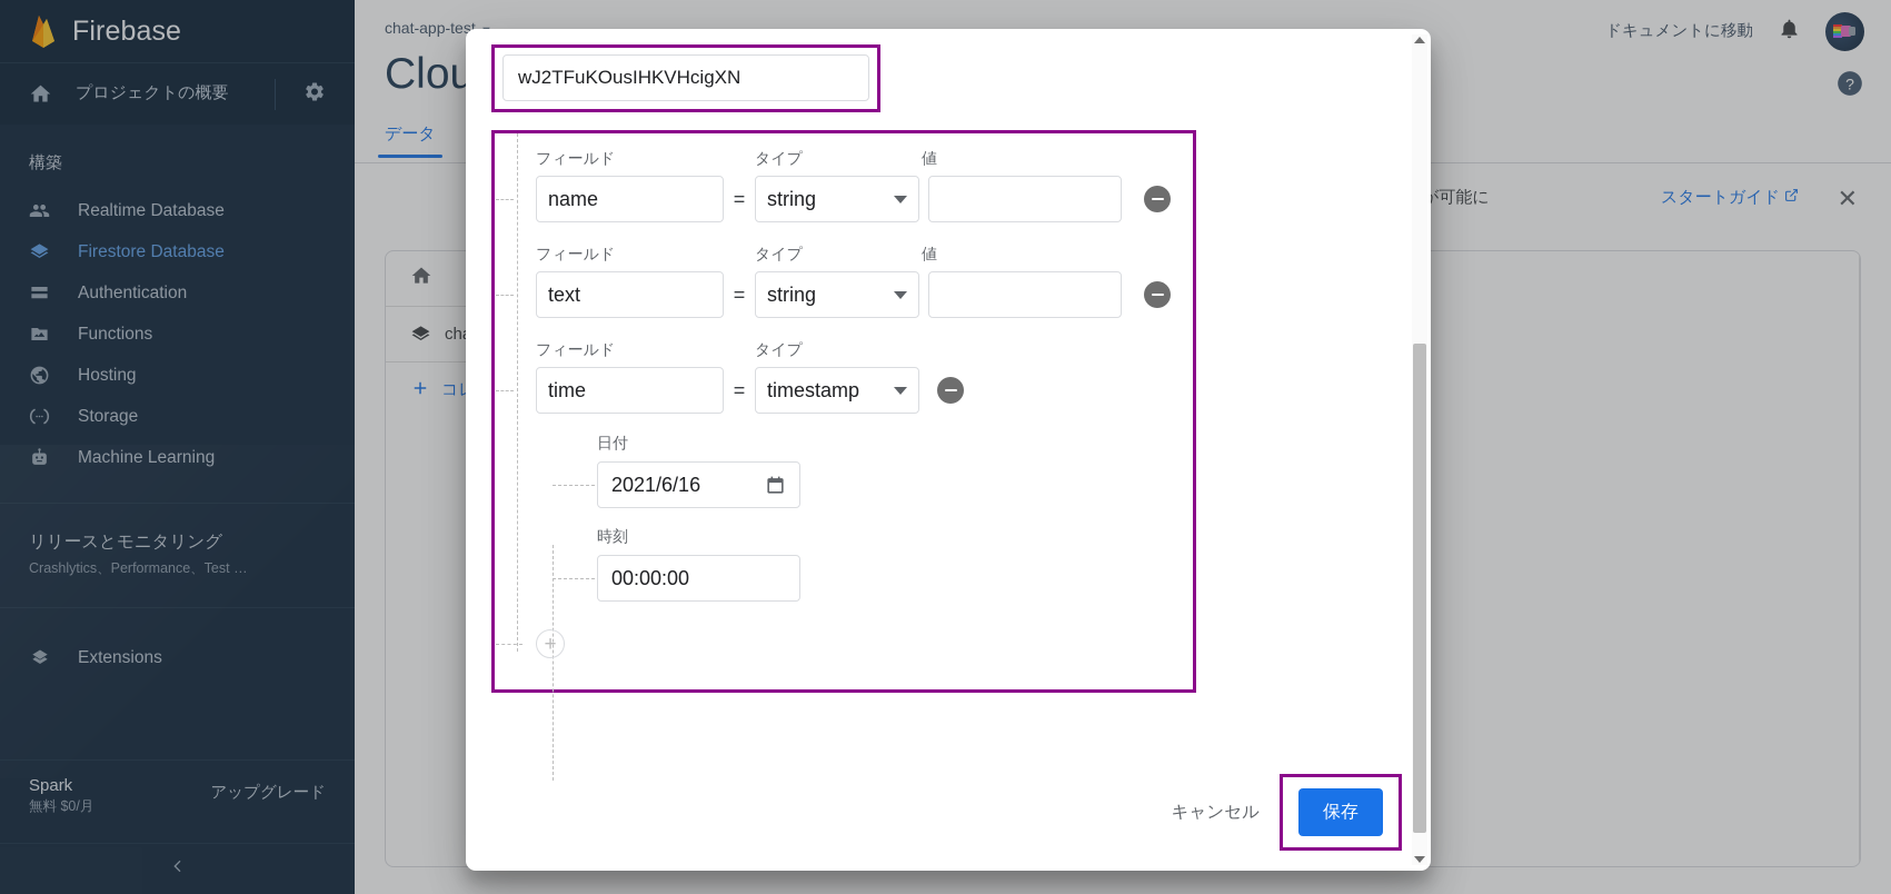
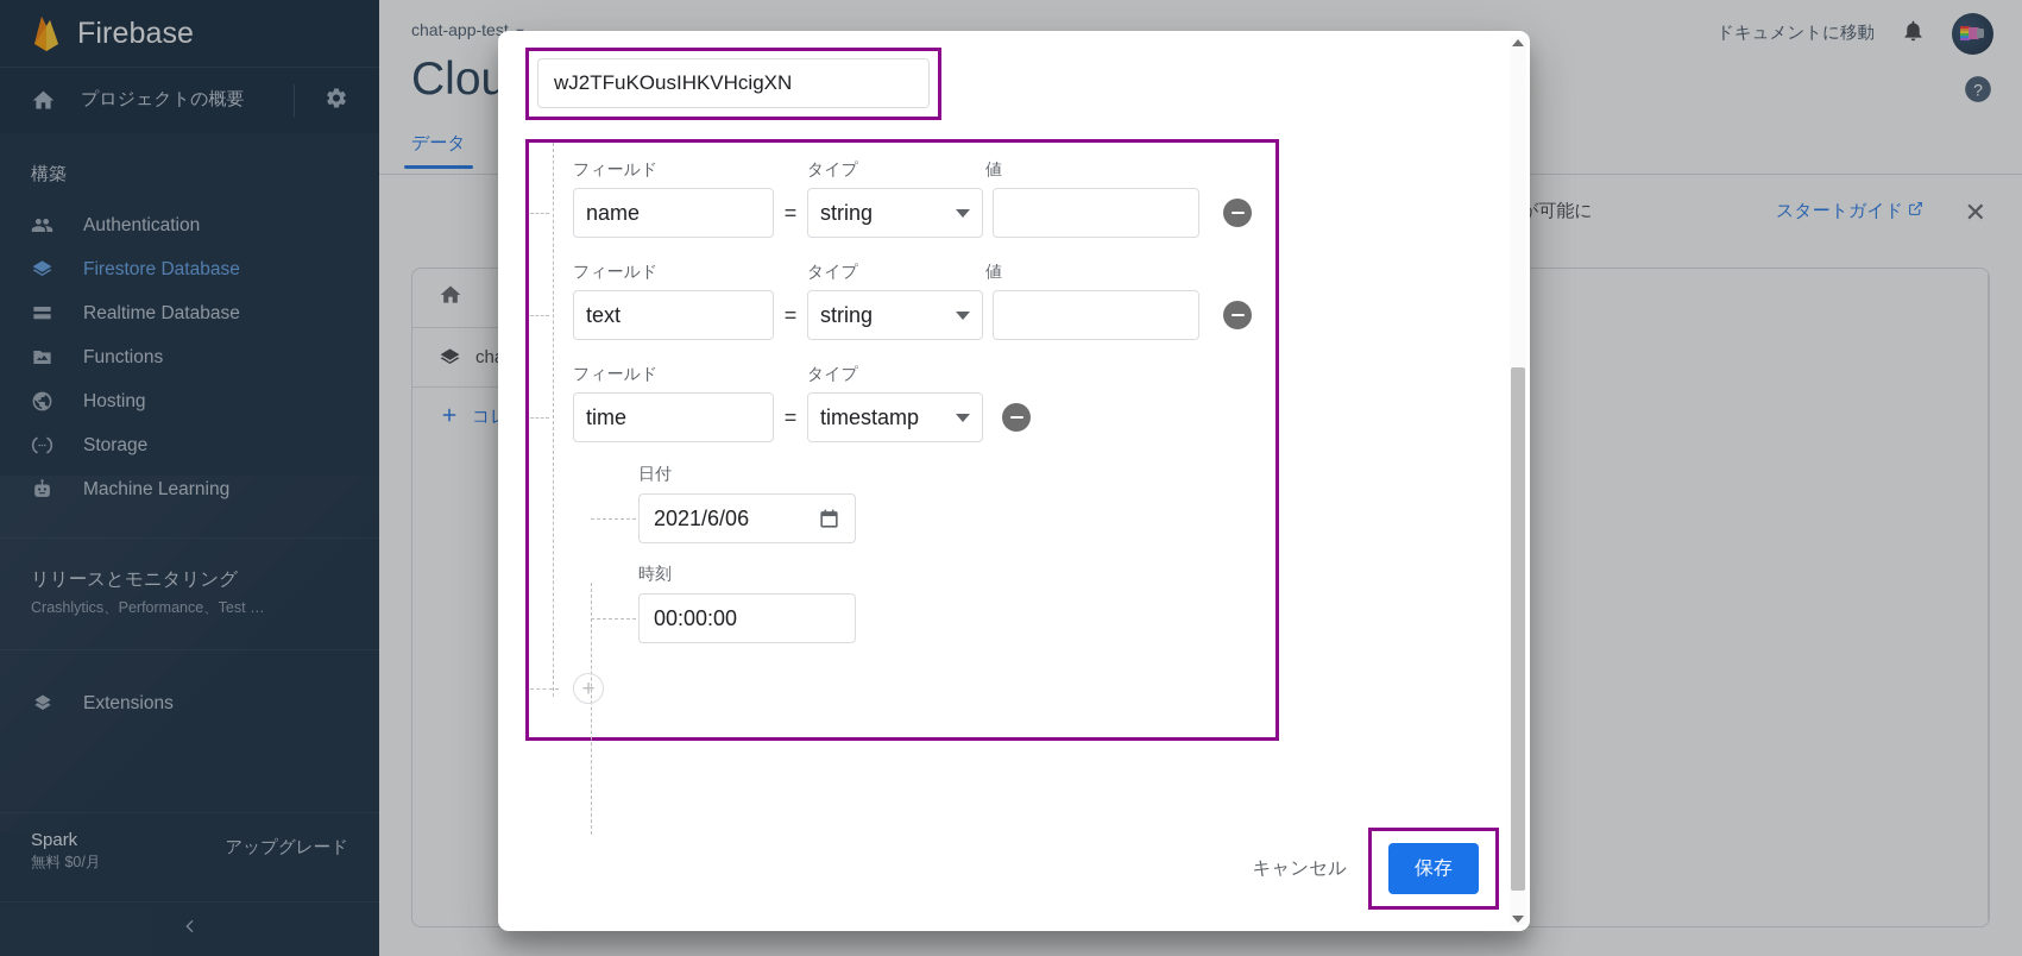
  Firebase
  プロジェクトの概要
  構築
- Realtime Database
+ Authentication
  Firestore Database
- Authentication
+ Realtime Database
  Functions
  Hosting
  Storage
  Spark
  無料 $0/月
  アップグレード
  chat-app-test
  ドキュメントに移動
  ?
  データ
  可能に
  スタートガイド
  ✕
  wJ2TFuKOusIHKVHcigXN
  フィールド
  タイプ
  値
  name
  =
  string
  フィールド
  タイプ
  値
  text
  =
  string
  フィールド
  タイプ
  time
  =
  timestamp
  日付
- 2021/6/16
+ 2021/6/06
  時刻
  00:00:00
  +
  キャンセル
  保存
